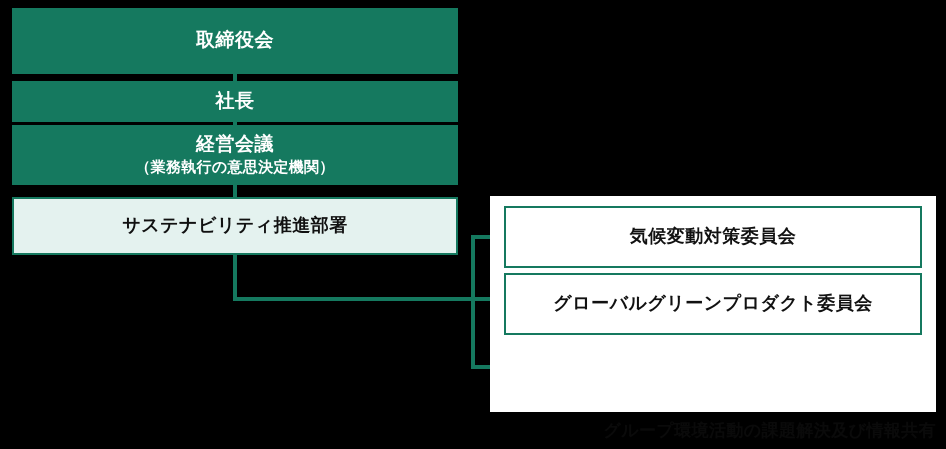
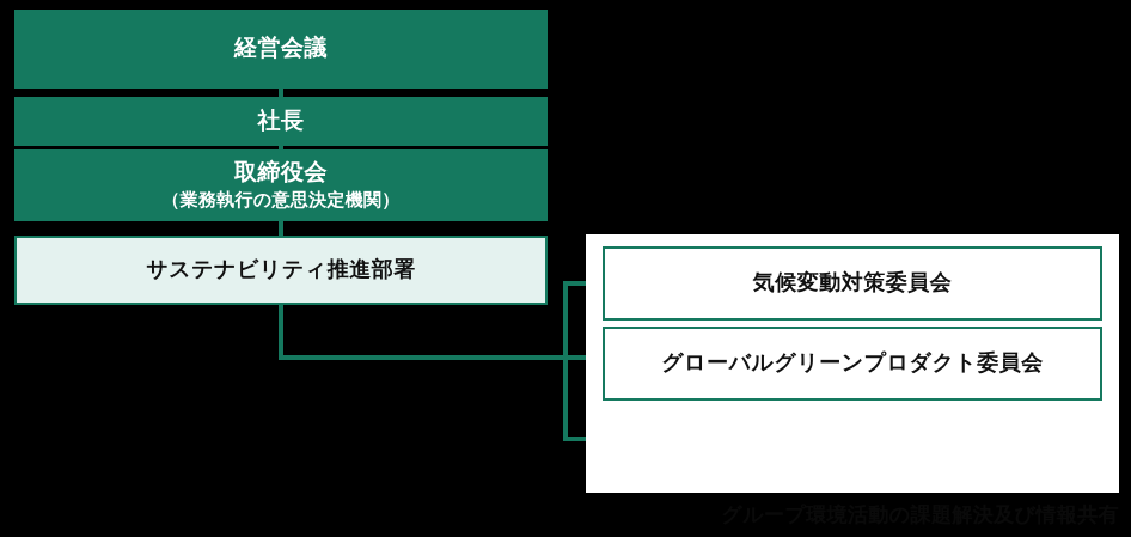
- 取締役会
+ 経営会議
  社長
- 経営会議
+ 取締役会
  （業務執行の意思決定機関）
  サステナビリティ推進部署
  気候変動対策委員会
  グローバルグリーンプロダクト委員会
